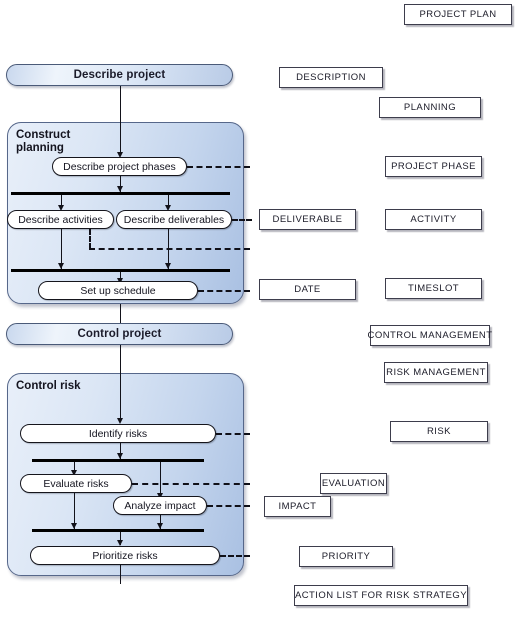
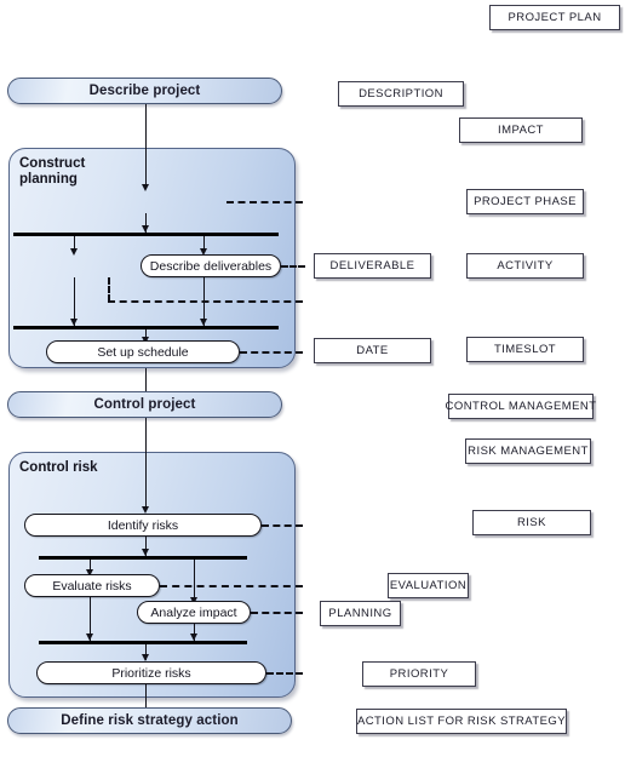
  PROJECT PLAN
  DESCRIPTION
- PLANNING
+ IMPACT
  PROJECT PHASE
  DELIVERABLE
  ACTIVITY
  DATE
  TIMESLOT
  CONTROL MANAGEMENT
  RISK MANAGEMENT
  RISK
  EVALUATION
- IMPACT
+ PLANNING
  PRIORITY
  ACTION LIST FOR RISK STRATEGY
  Describe project
  Construct
  planning
- Describe project phases
- Describe activities
  Describe deliverables
  Set up schedule
  Control project
  Control risk
  Identify risks
  Evaluate risks
  Analyze impact
  Prioritize risks
+ Define risk strategy action
